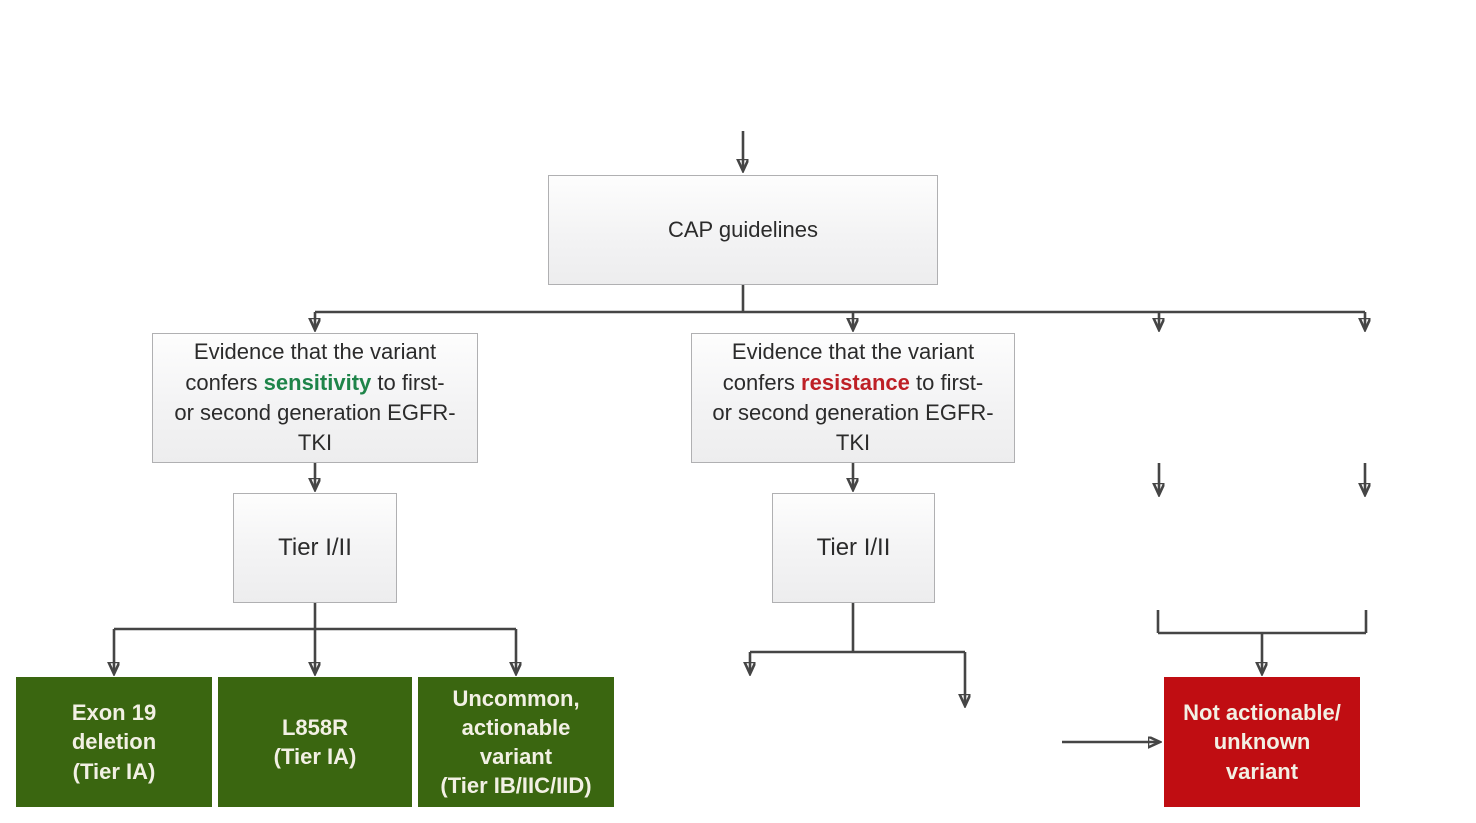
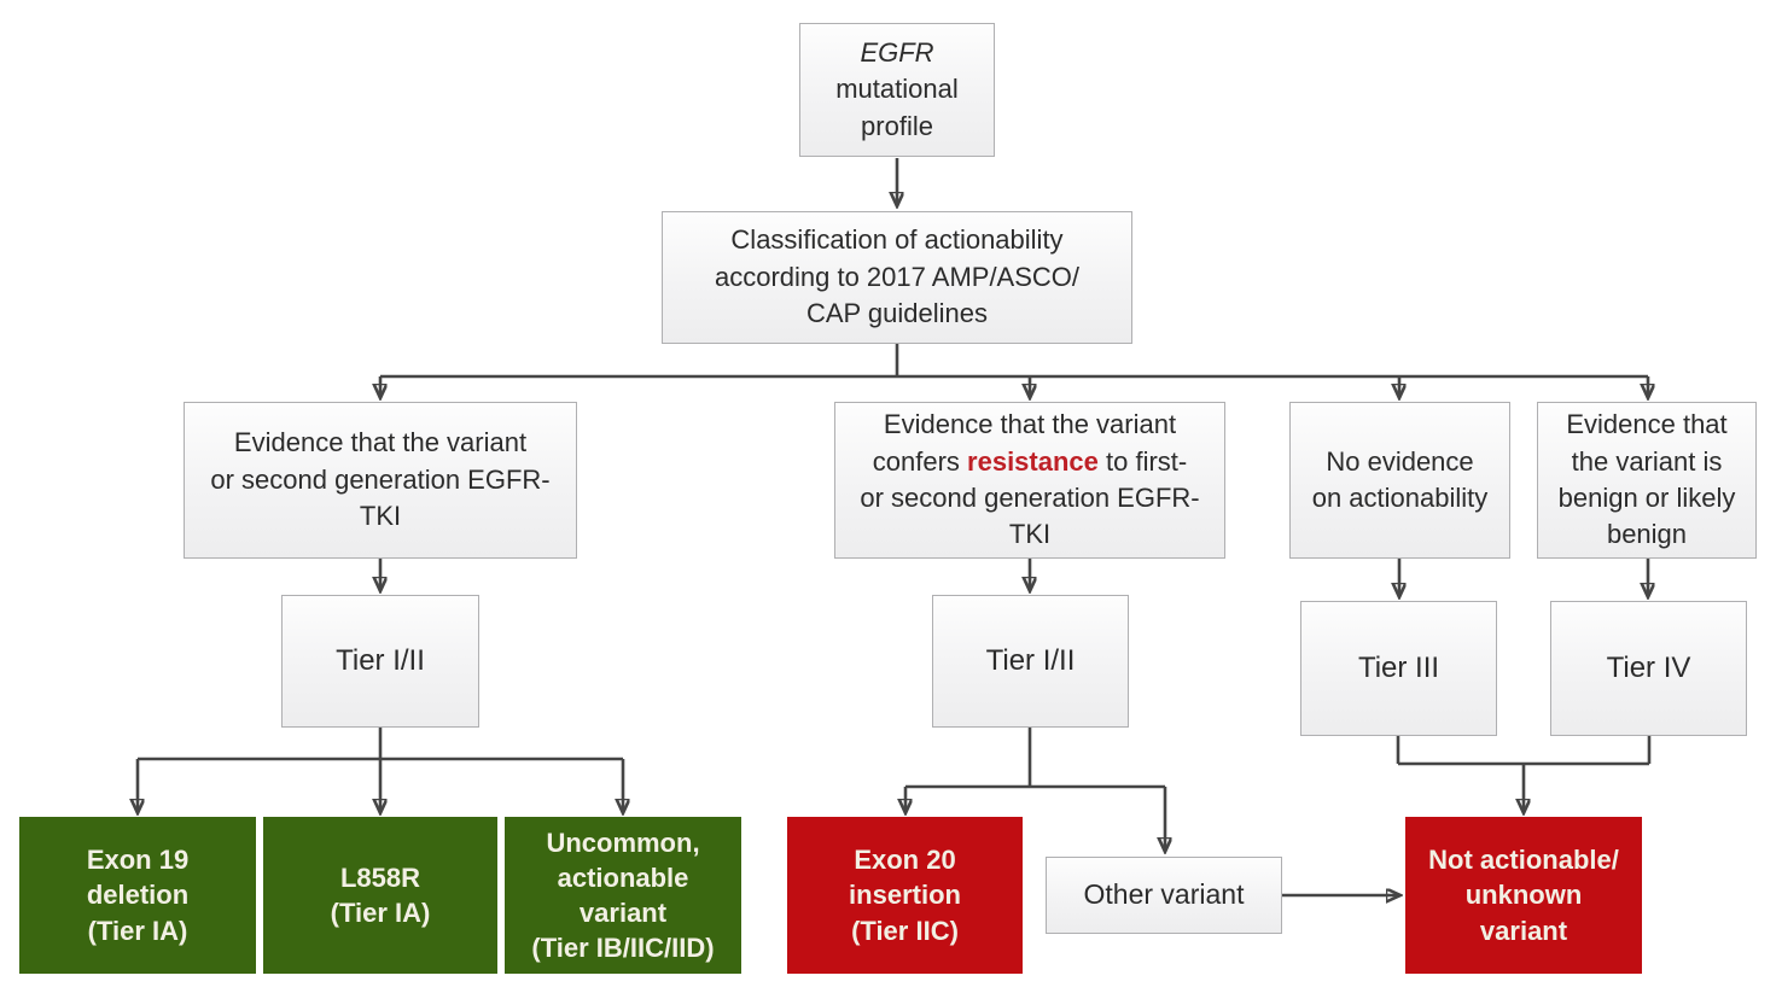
+ EGFR
+ mutational profile
+ Classification of actionability
+ according to 2017 AMP/ASCO/
  CAP guidelines
  Evidence that the variant
- confers sensitivity to first-
  or second generation EGFR-
  TKI
  Evidence that the variant
  confers resistance to first-
  or second generation EGFR-
  TKI
+ No evidence
+ on actionability
+ Evidence that
+ the variant is
+ benign or likely
+ benign
  Tier I/II
  Tier I/II
+ Tier III
+ Tier IV
  Exon 19
  deletion
  (Tier IA)
  L858R
  (Tier IA)
  Uncommon,
  actionable
  variant
  (Tier IB/IIC/IID)
+ Exon 20
+ insertion
+ (Tier IIC)
+ Other variant
  Not actionable/
  unknown
  variant
